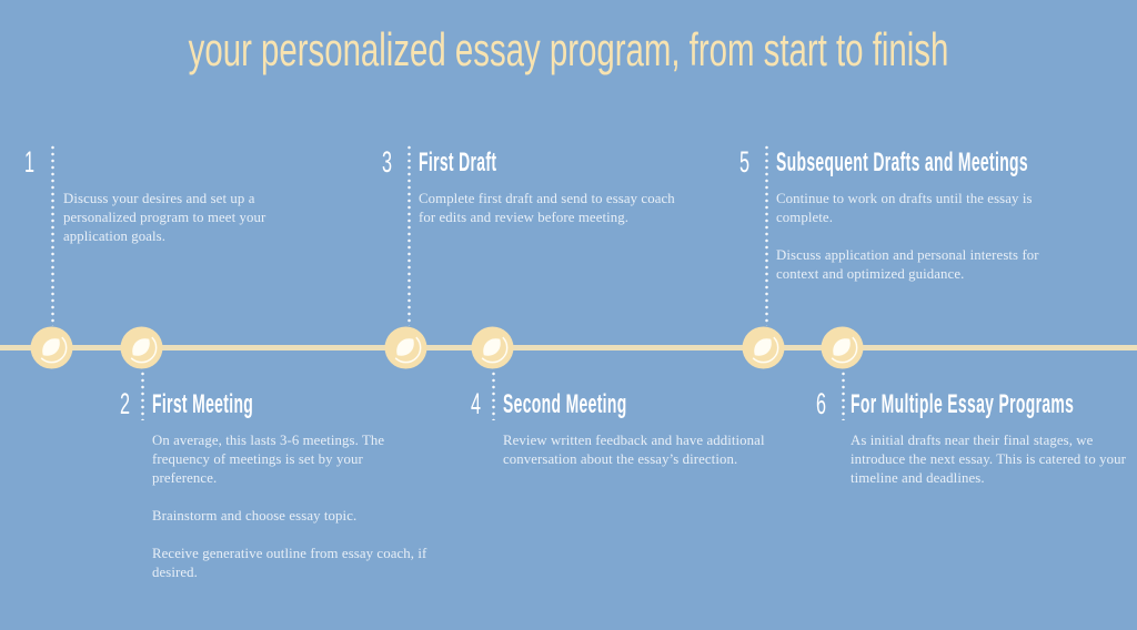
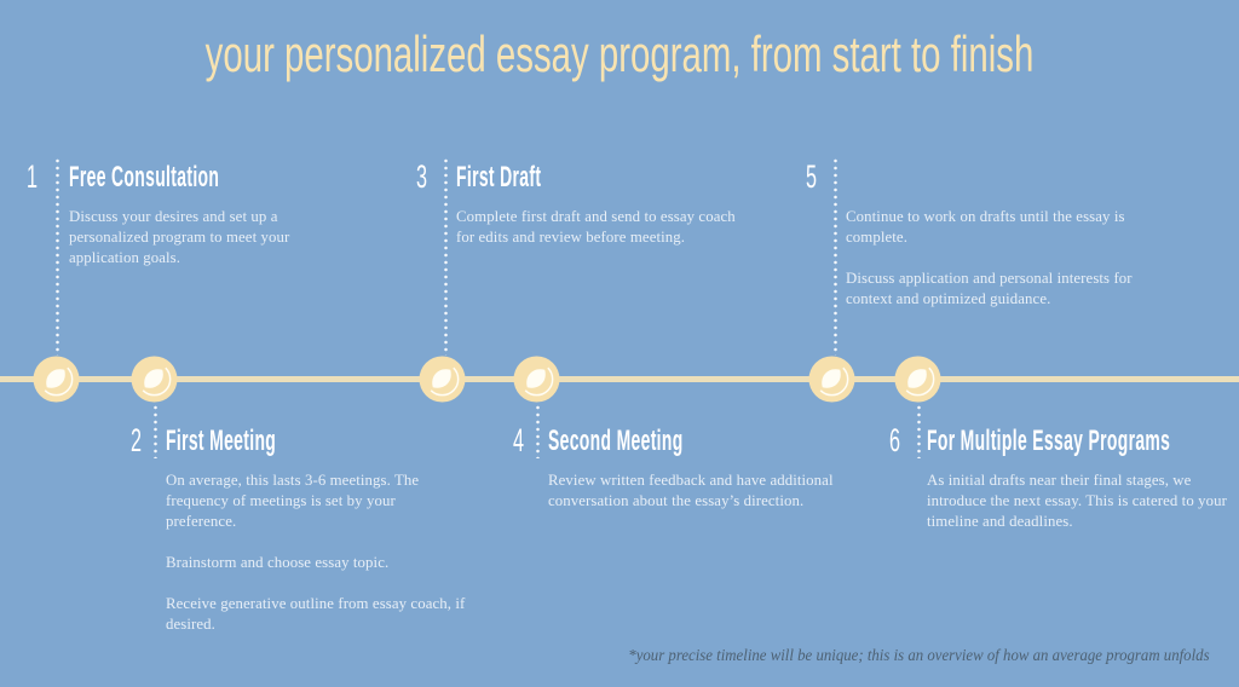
  your personalized essay program, from start to finish
  1
+ Free Consultation
  Discuss your desires and set up a personalized program to meet your application goals.
  2
  First Meeting
  On average, this lasts 3-6 meetings. The frequency of meetings is set by your preference.
  Brainstorm and choose essay topic.
  Receive generative outline from essay coach, if desired.
  3
  First Draft
  Complete first draft and send to essay coach for edits and review before meeting.
  4
  Second Meeting
  Review written feedback and have additional conversation about the essay’s direction.
  5
- Subsequent Drafts and Meetings
  Continue to work on drafts until the essay is complete.
  Discuss application and personal interests for context and optimized guidance.
  6
  For Multiple Essay Programs
  As initial drafts near their final stages, we introduce the next essay. This is catered to your timeline and deadlines.
+ *your precise timeline will be unique; this is an overview of how an average program unfolds
